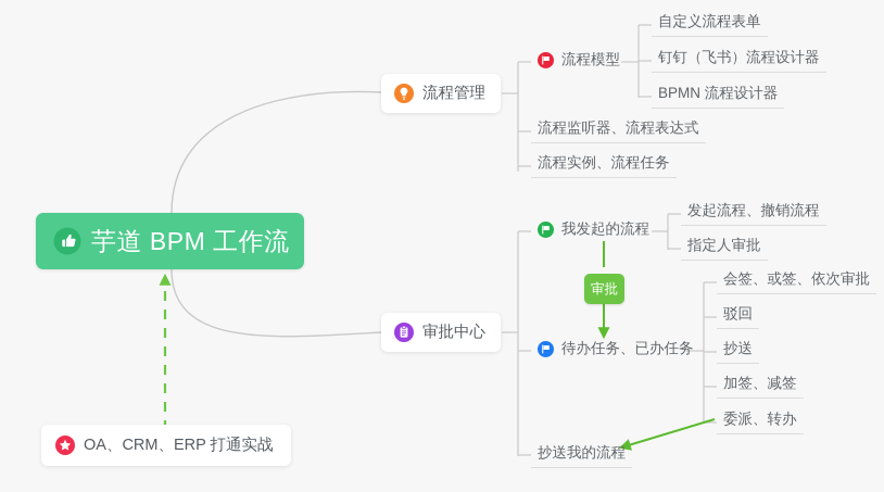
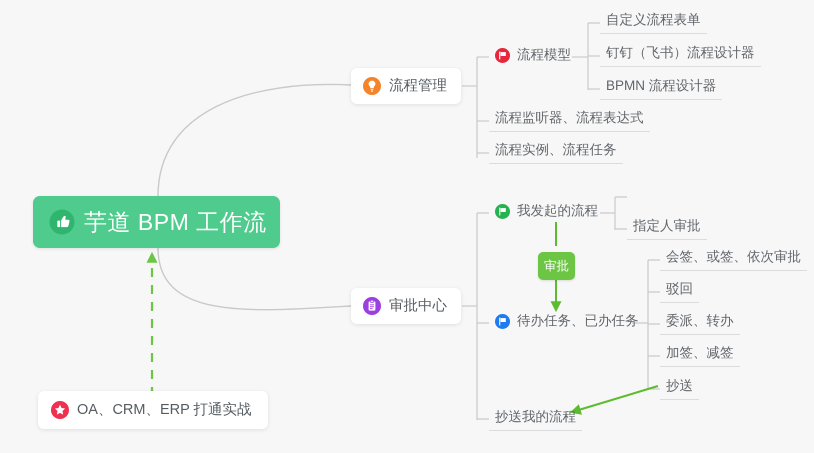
  芋道 BPM 工作流
  流程管理
  审批中心
  流程模型
  自定义流程表单
  钉钉（飞书）流程设计器
  BPMN 流程设计器
  流程监听器、流程表达式
  流程实例、流程任务
  我发起的流程
- 发起流程、撤销流程
  指定人审批
  审批
  待办任务、已办任务
  会签、或签、依次审批
  驳回
- 抄送
+ 委派、转办
  加签、减签
- 委派、转办
+ 抄送
  抄送我的流程
  OA、CRM、ERP 打通实战
